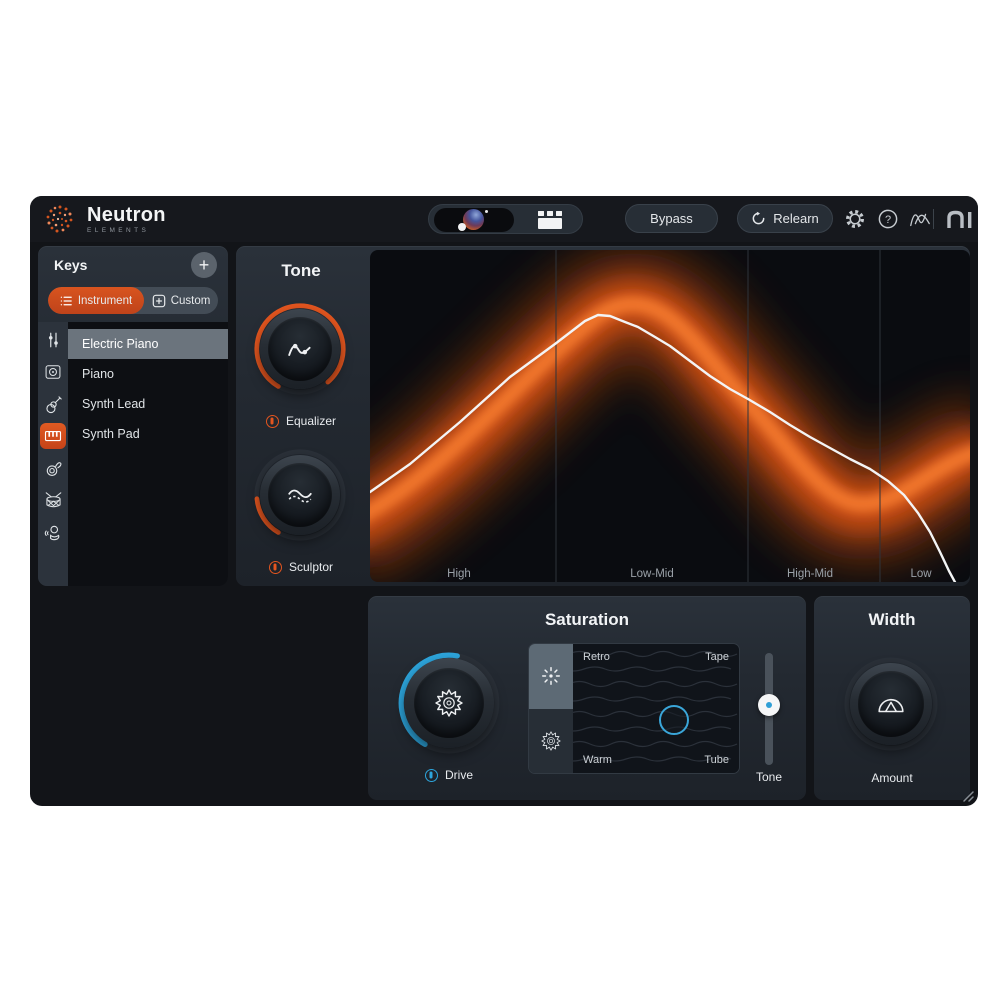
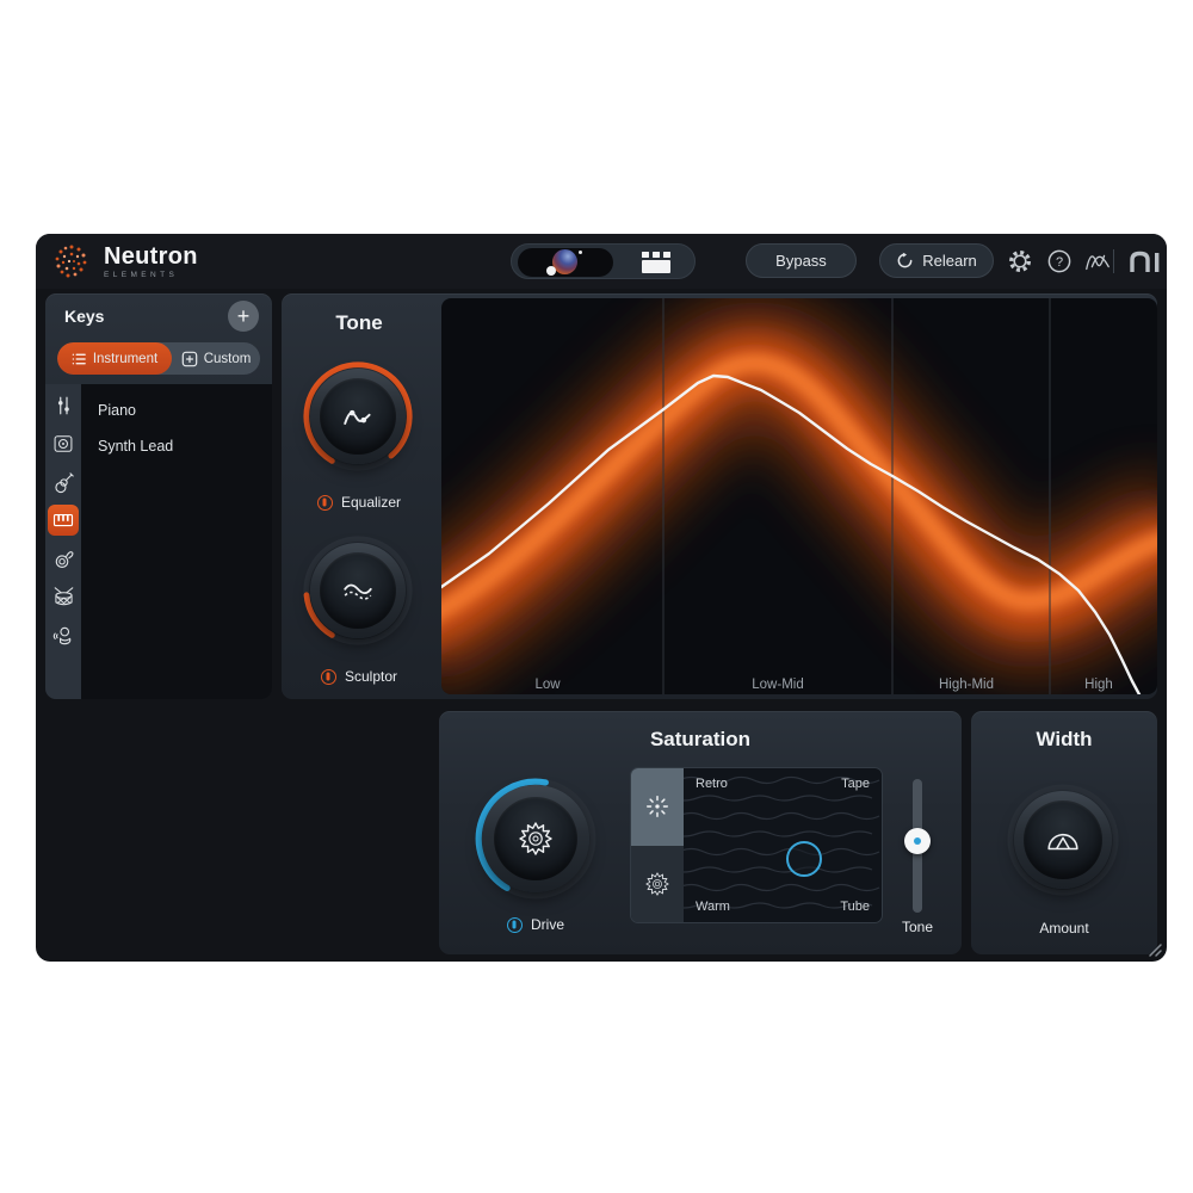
  Neutron
  Bypass
  Relearn
  ?
  Keys
  +
  Instrument
  Custom
- Electric Piano
  Piano
  Synth Lead
- Synth Pad
  Tone
  Equalizer
  Sculptor
- High
+ Low
  Low-Mid
  High-Mid
- Low
+ High
  Saturation
  Drive
  Retro
  Tape
  Warm
  Tube
  Tone
  Width
  Amount
